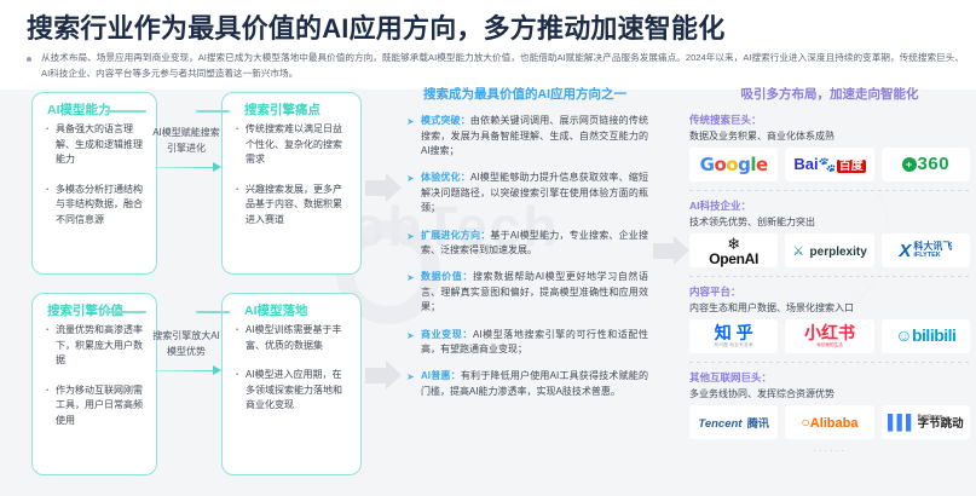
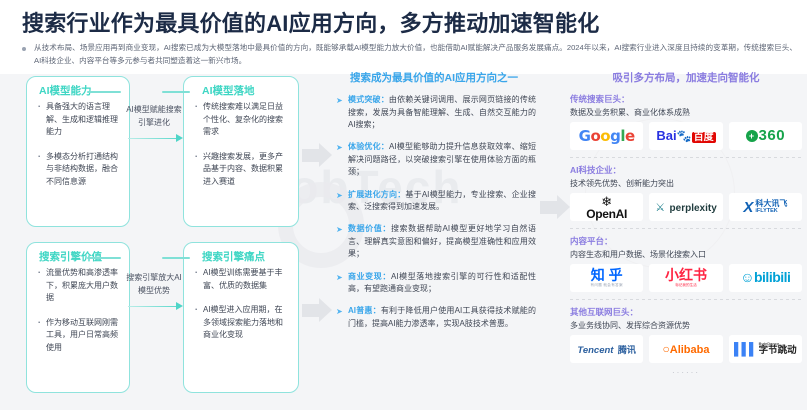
  obTech
  搜索行业作为最具价值的AI应用方向，多方推动加速智能化
  从技术布局、场景应用再到商业变现，AI搜索已成为大模型落地中最具价值的方向，既能够承载AI模型能力放大价值，也能借助AI赋能解决产品服务发展痛点。2024年以来，AI搜索行业进入深度且持续的变革期，传统搜索巨头、AI科技企业、内容平台等多元参与者共同塑造着这一新兴市场。
  AI模型能
  具备强大的语言理解、生成和逻辑推理能力
  多模态分析打通结构与非结构数据，融合不同信息源
  流量优势和高渗透率下，积累庞大用户数据
  作为移动互联网刚需工具，用户日常高频使用
- 搜索引擎痛点
+ AI模型落地
  传统搜索难以满足日益个性化、复杂化的搜索需求
  兴趣搜索发展，更多产品基于内容、数据积累进入赛道
- AI模型落地
+ 搜索引擎痛点
  AI模型训练需要基于丰富、优质的数据集
  AI模型进入应用期，在多领域探索能力落地和商业化变现
  AI模型赋能搜索引擎进化
  搜索引擎放大AI模型优势
  搜索成为最具价值的AI应用方向之一
  ➤
  模式突破：由依赖关键词调用、展示网页链接的传统搜索，发展为具备智能理解、生成、自然交互能力的AI搜索；
  ➤
  体验优化：AI模型能够助力提升信息获取效率、缩短解决问题路径，以突破搜索引擎在使用体验方面的瓶颈；
  ➤
  扩展进化方向：基于AI模型能力，专业搜索、企业搜索、泛搜索得到加速发展。
  ➤
  数据价值：搜索数据帮助AI模型更好地学习自然语言、理解真实意图和偏好，提高模型准确性和应用效果；
  ➤
  商业变现：AI模型落地搜索引擎的可行性和适配性高，有望跑通商业变现；
  ➤
  AI普惠：有利于降低用户使用AI工具获得技术赋能的门槛，提高AI能力渗透率，实现A肢技术普惠。
  吸引多方布局，加速走向智能化
  传统搜索巨头：
  数据及业务积累、商业化体系成熟
  Google
  Bai🐾 百度
  + 360
  AI科技企业：
  技术领先优势、创新能力突出
  ❄
  OpenAI
  ⚔ perplexity
  X
  科大讯飞
  内容平台：
  内容生态和用户数据、场景化搜索入口
  知 乎
  小红书
  ☺bilibili
  其他互联网巨头：
  多业务线协同、发挥综合资源优势
  Tencent 腾讯
  ○Alibaba
  ▌▌▌
  字节跳动
  ······
